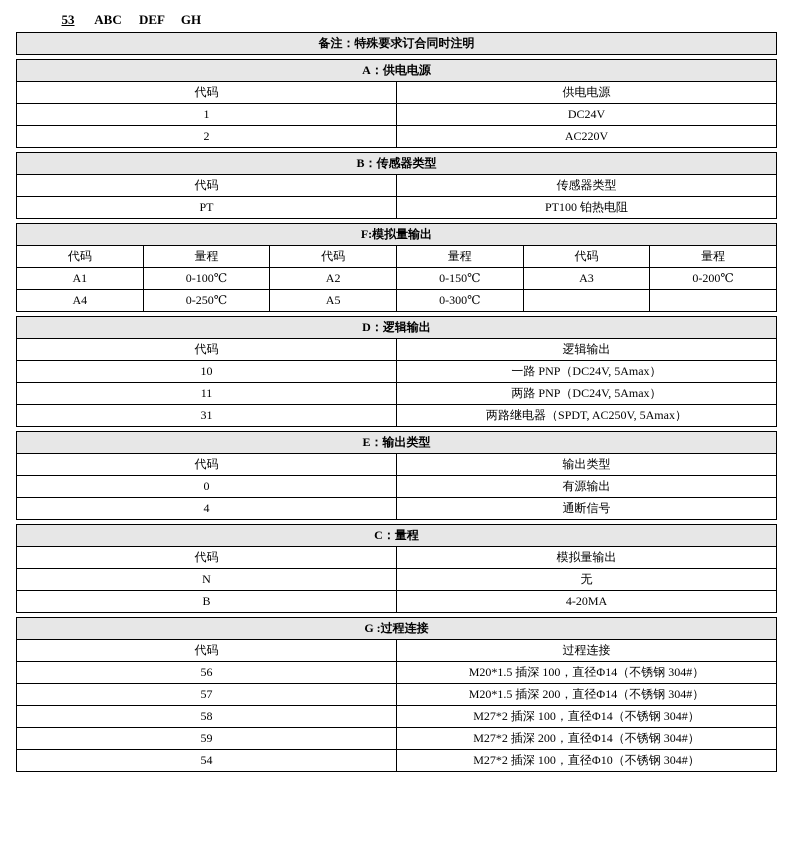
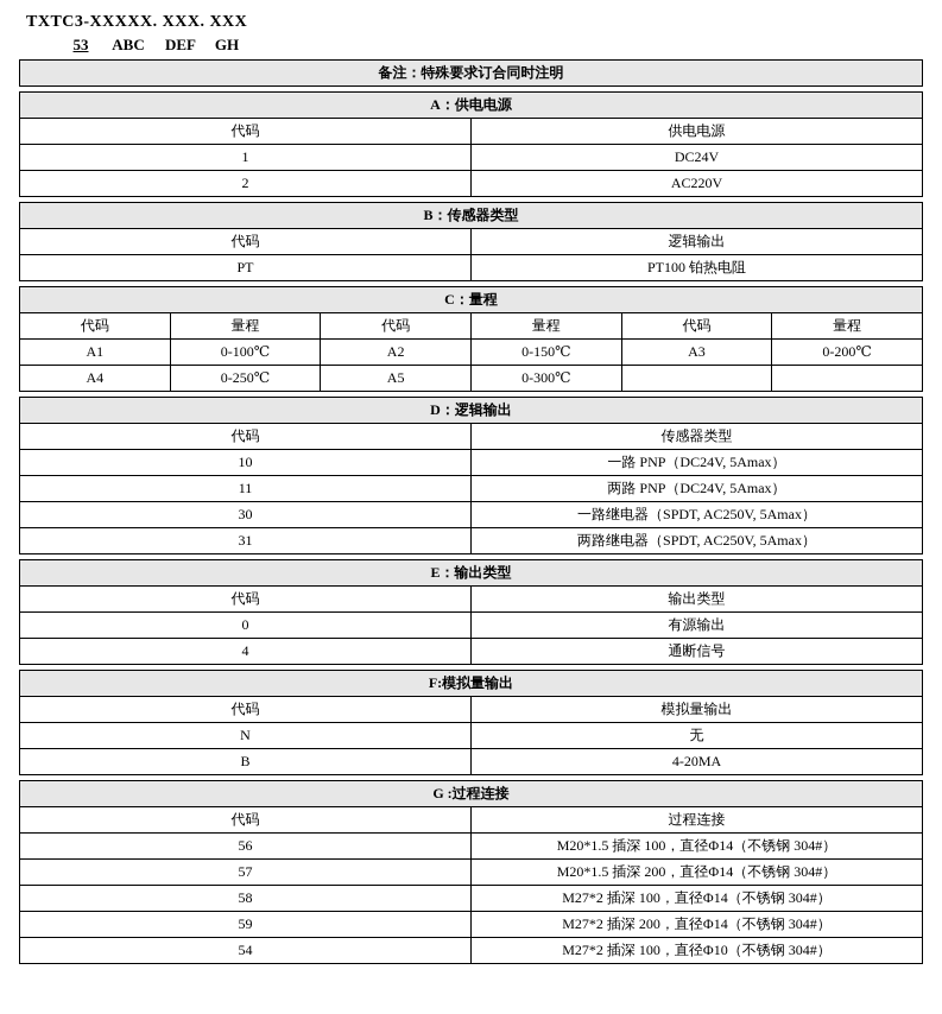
+ TXTC3-XXXXX. XXX. XXX
  53 ABC DEF GH
  备注：特殊要求订合同时注明
  A：供电电源
  代码	供电电源
  1	DC24V
  2	AC220V
  B：传感器类型
- 代码	传感器类型
+ 代码	逻辑输出
  PT	PT100 铂热电阻
- F:模拟量输出
+ C：量程
  代码	量程	代码	量程	代码	量程
  A1	0-100℃	A2	0-150℃	A3	0-200℃
  A4	0-250℃	A5	0-300℃
  D：逻辑输出
- 代码	逻辑输出
+ 代码	传感器类型
  10	一路 PNP（DC24V, 5Amax）
  11	两路 PNP（DC24V, 5Amax）
+ 30	一路继电器（SPDT, AC250V, 5Amax）
  31	两路继电器（SPDT, AC250V, 5Amax）
  E：输出类型
  代码	输出类型
  0	有源输出
  4	通断信号
- C：量程
+ F:模拟量输出
  代码	模拟量输出
  N	无
  B	4-20MA
  G :过程连接
  代码	过程连接
  56	M20*1.5 插深 100，直径Φ14（不锈钢 304#）
  57	M20*1.5 插深 200，直径Φ14（不锈钢 304#）
  58	M27*2 插深 100，直径Φ14（不锈钢 304#）
  59	M27*2 插深 200，直径Φ14（不锈钢 304#）
  54	M27*2 插深 100，直径Φ10（不锈钢 304#）
